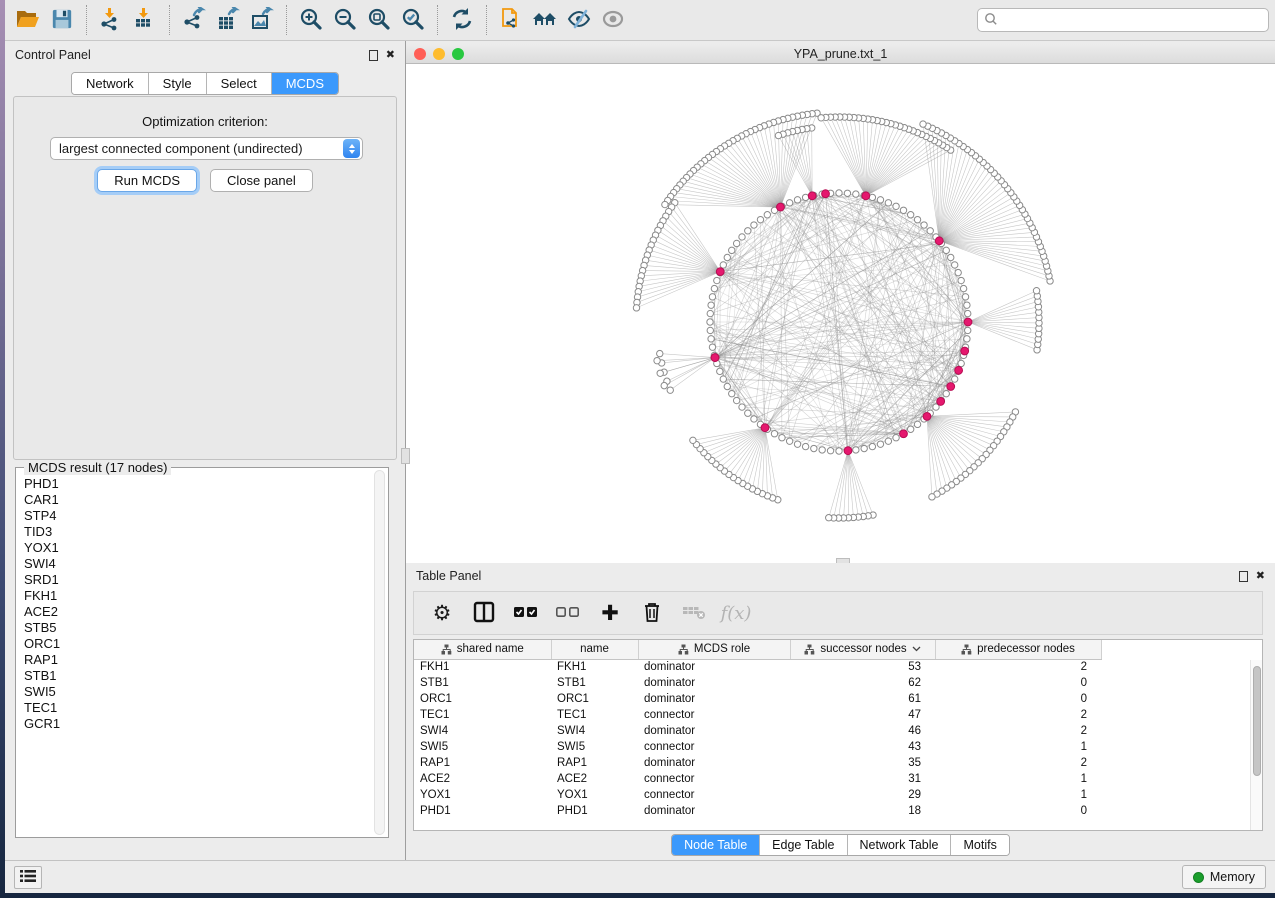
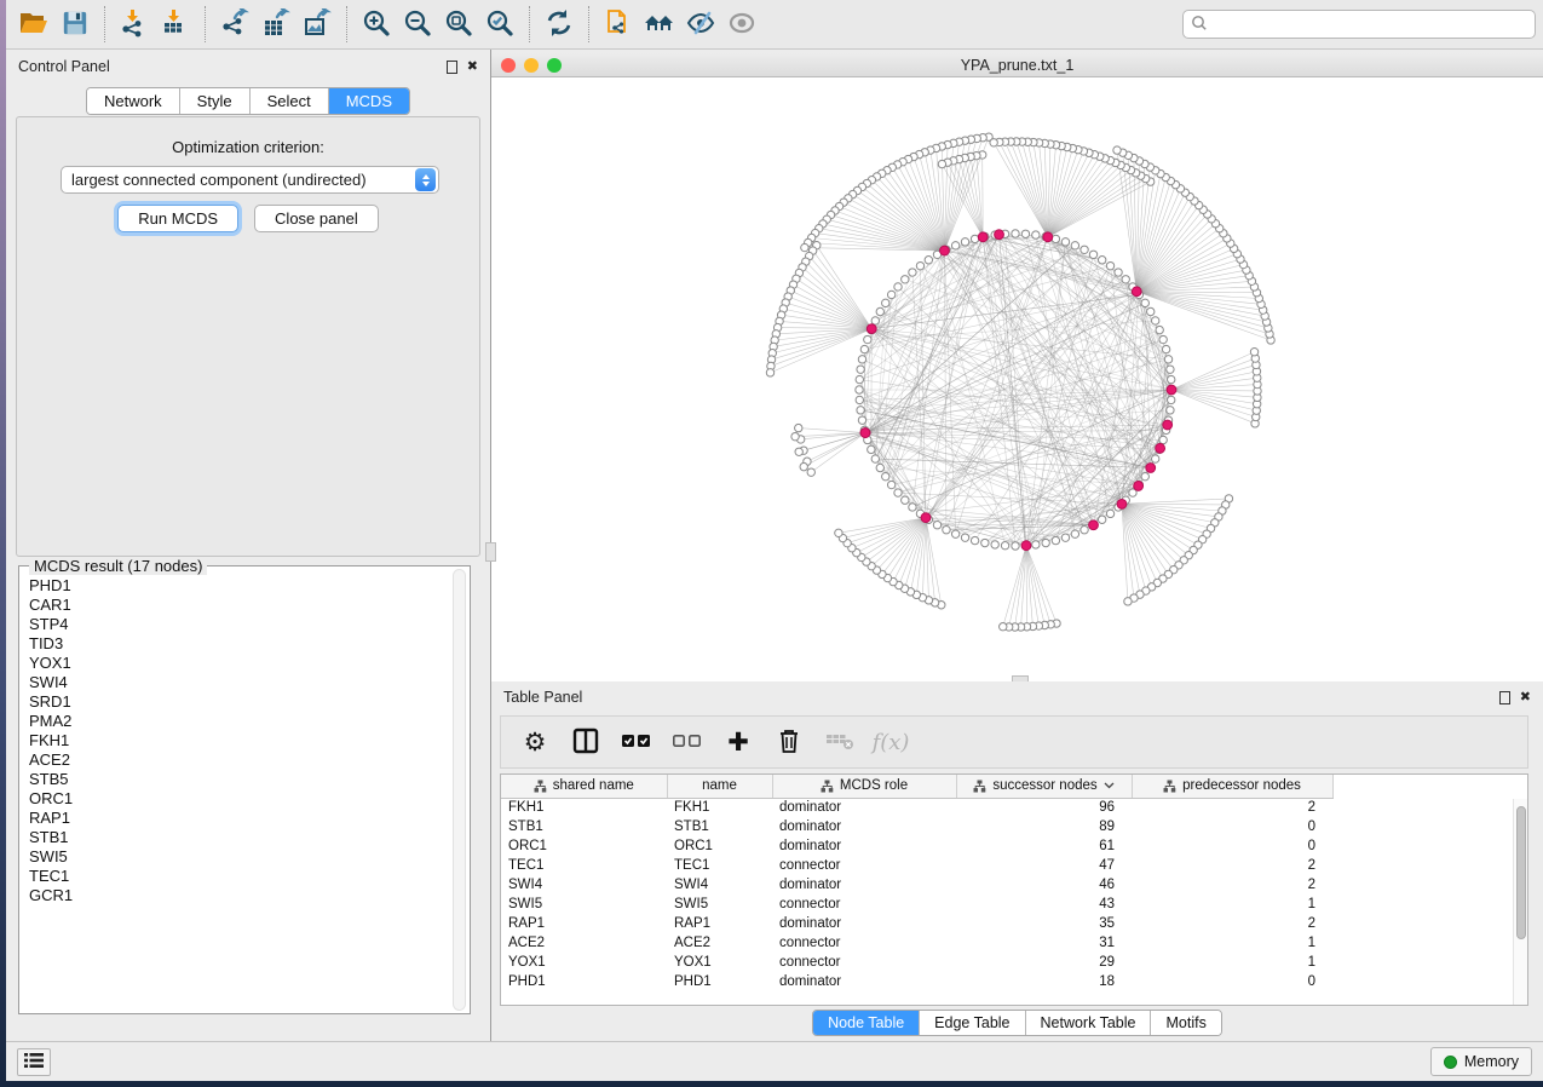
  Control Panel
  ✖
  Network
  Style
  Select
  MCDS
  Optimization criterion:
  largest connected component (undirected)
  Run MCDS
  Close panel
  MCDS result (17 nodes)
  PHD1
  CAR1
  STP4
  TID3
  YOX1
  SWI4
  SRD1
+ PMA2
  FKH1
  ACE2
  STB5
  ORC1
  RAP1
  STB1
  SWI5
  TEC1
  GCR1
  YPA_prune.txt_1
  Table Panel
  ✖
  ⚙
  ✚
  f(x)
  shared name	name	MCDS role	successor nodes	predecessor nodes
- FKH1	FKH1	dominator	53	2
+ FKH1	FKH1	dominator	96	2
- STB1	STB1	dominator	62	0
+ STB1	STB1	dominator	89	0
  ORC1	ORC1	dominator	61	0
  TEC1	TEC1	connector	47	2
  SWI4	SWI4	dominator	46	2
  SWI5	SWI5	connector	43	1
  RAP1	RAP1	dominator	35	2
  ACE2	ACE2	connector	31	1
  YOX1	YOX1	connector	29	1
  PHD1	PHD1	dominator	18	0
  Node Table
  Edge Table
  Network Table
  Motifs
  Memory
